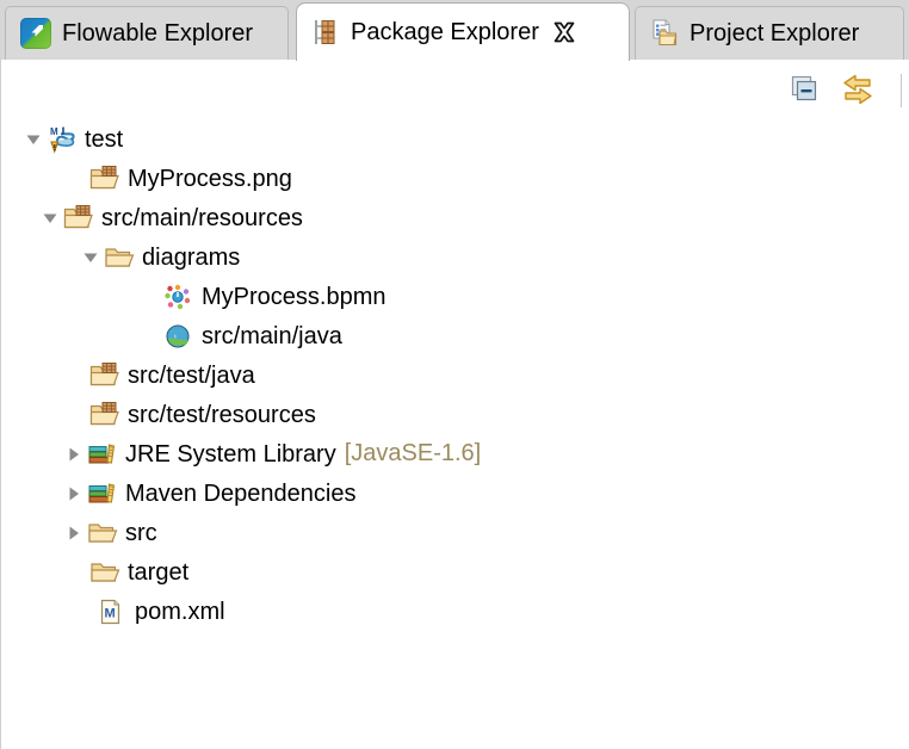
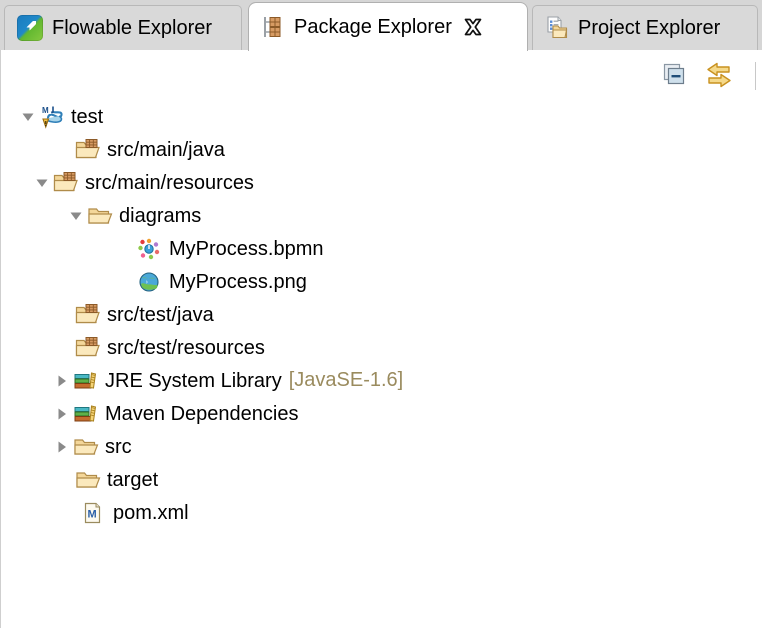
  Flowable Explorer
  Package Explorer
  Project Explorer
  M
  test
- MyProcess.png
+ src/main/java
  src/main/resources
  diagrams
  MyProcess.bpmn
- src/main/java
+ MyProcess.png
  src/test/java
  src/test/resources
  JRE System Library
  [JavaSE-1.6]
  Maven Dependencies
  src
  target
  M
  pom.xml
